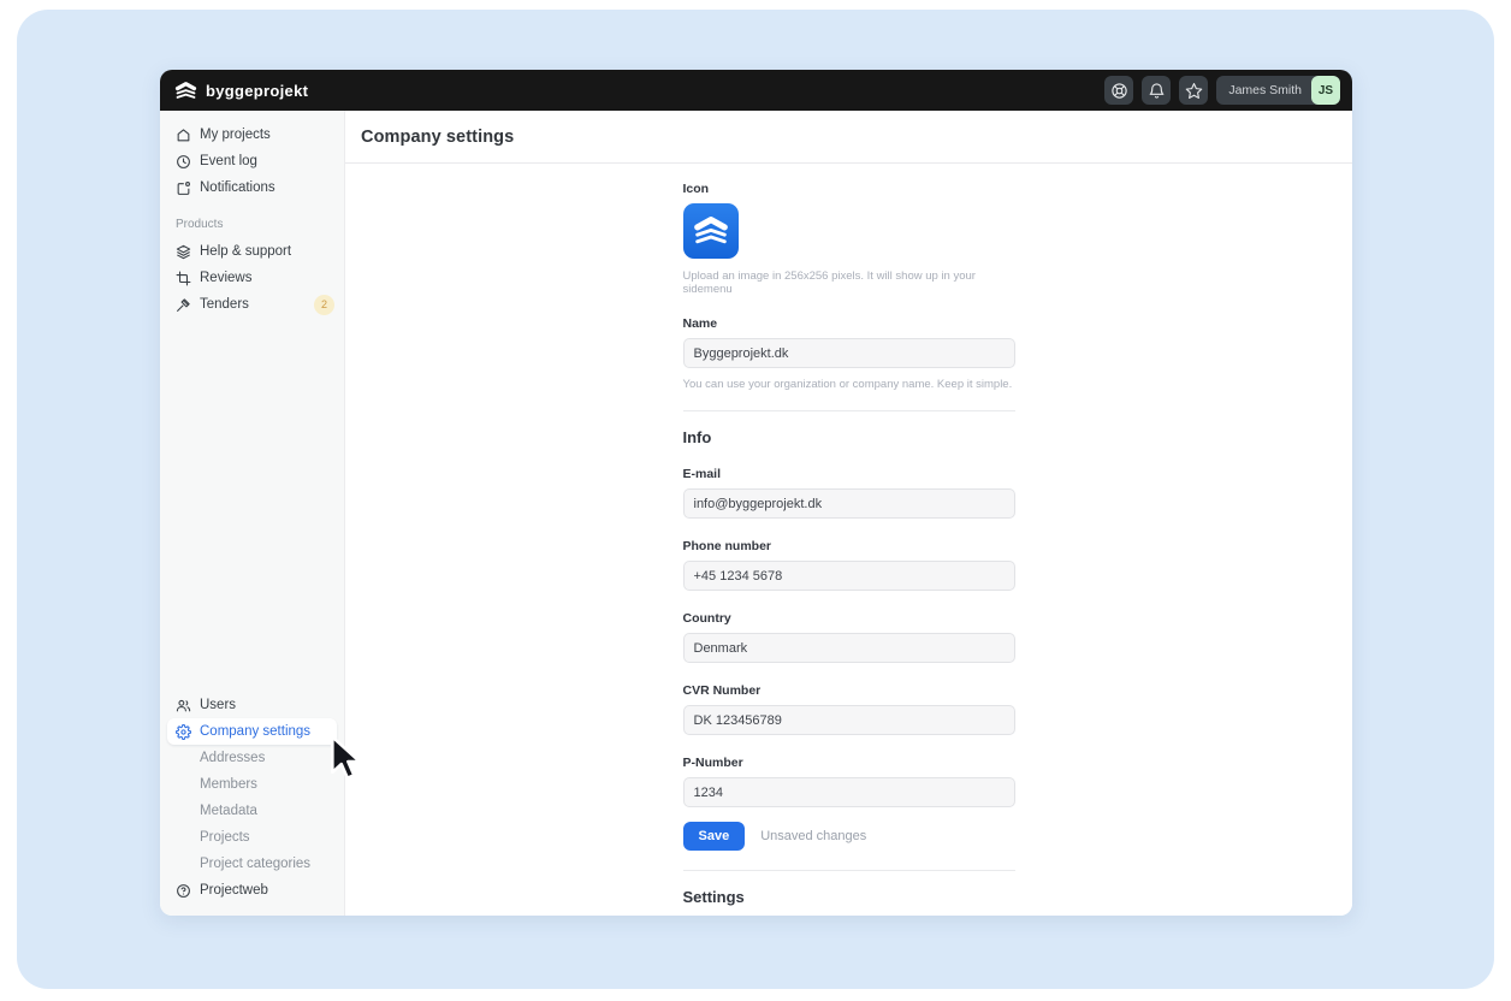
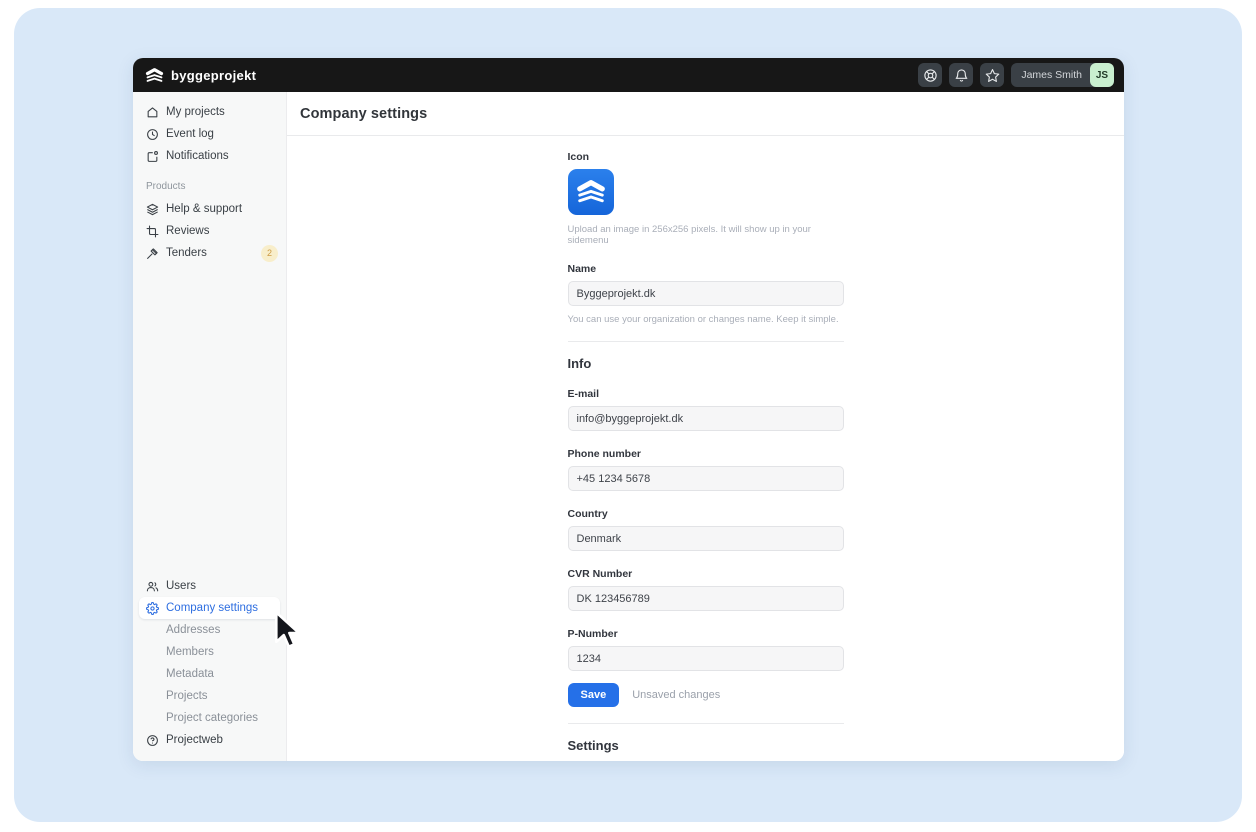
  byggeprojekt
  James Smith
  JS
  My projects
  Event log
  Notifications
  Products
  Help & support
  Reviews
  Tenders
  2
  Users
  Company settings
  Addresses
  Members
  Metadata
  Projects
  Project categories
  Projectweb
  Company settings
  Icon
  Upload an image in 256x256 pixels. It will show up in your sidemenu
  Name
  Byggeprojekt.dk
- You can use your organization or company name. Keep it simple.
+ You can use your organization or changes name. Keep it simple.
  Info
  E-mail
  info@byggeprojekt.dk
  Phone number
  +45 1234 5678
  Country
  Denmark
  CVR Number
  DK 123456789
  P-Number
  1234
  Save
  Unsaved changes
  Settings
